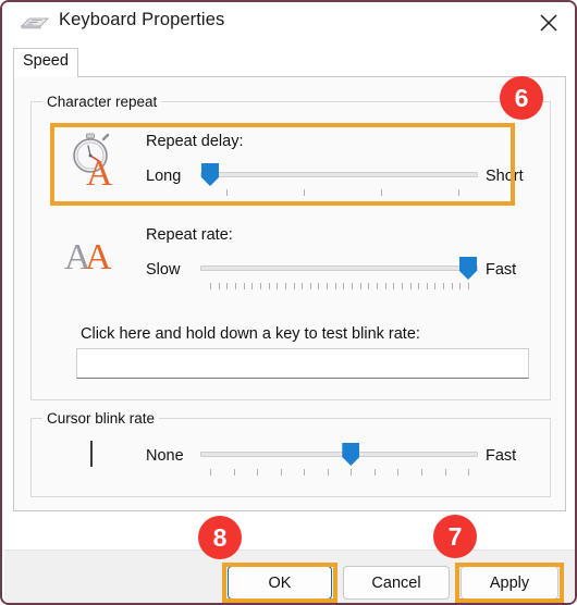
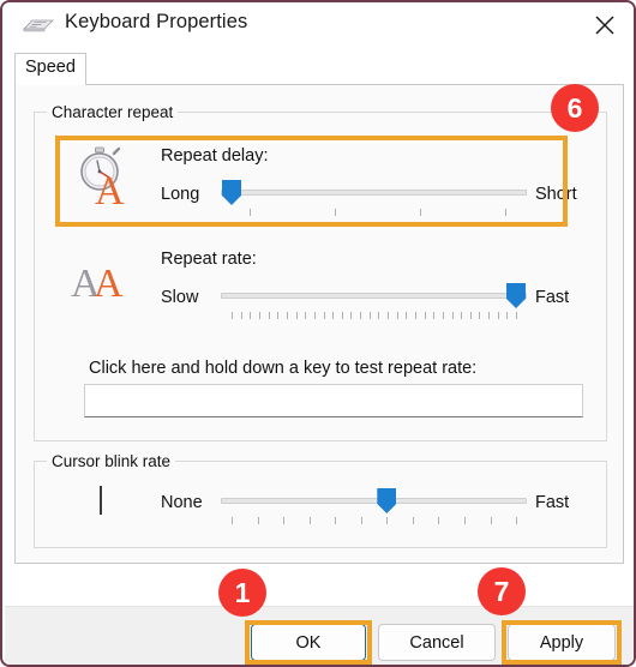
  Keyboard Properties
  Speed
  Character repeat
  A
  Repeat delay:
  Long
  Short
  A
  A
  Repeat rate:
  Slow
  Fast
- Click here and hold down a key to test blink rate:
+ Click here and hold down a key to test repeat rate:
  Cursor blink rate
  None
  Fast
  OK
  Cancel
  Apply
  6
- 8
+ 1
  7
